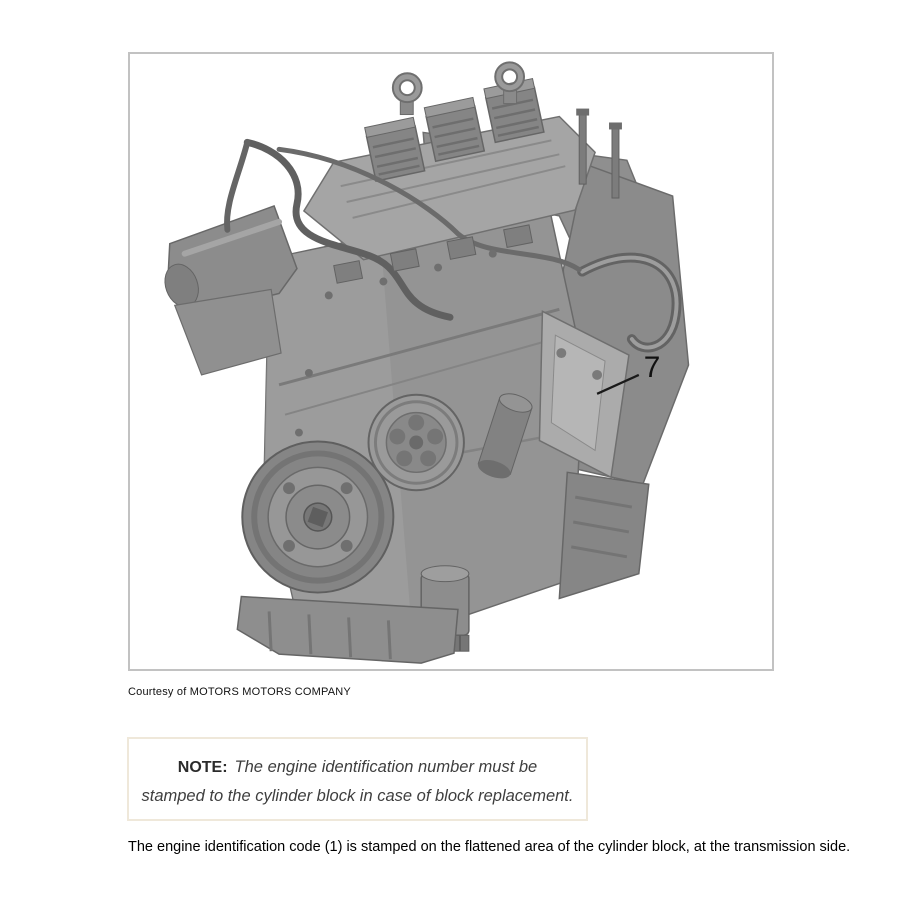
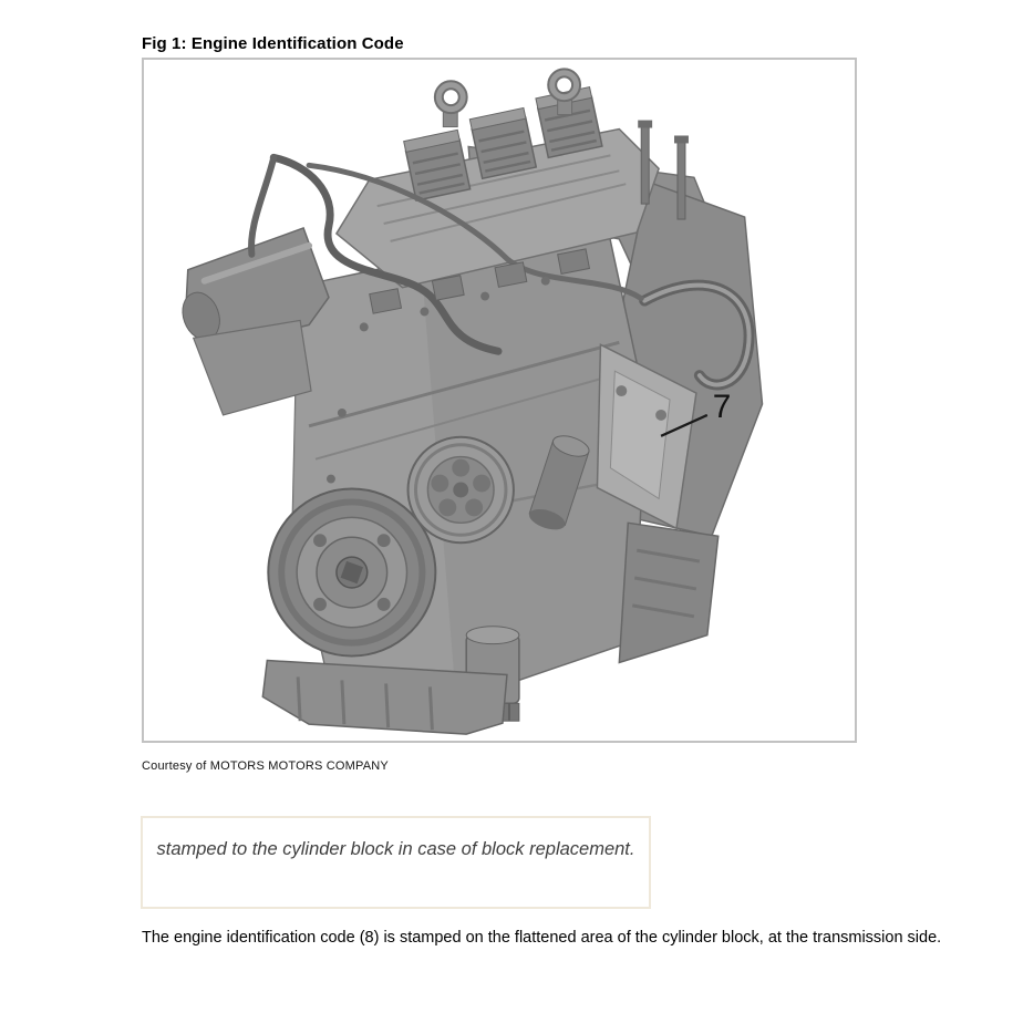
+ Fig 1: Engine Identification Code
  7
  Courtesy of MOTORS MOTORS COMPANY
- NOTE: The engine identification number must be
  stamped to the cylinder block in case of block replacement.
- The engine identification code (1) is stamped on the flattened area of the cylinder block, at the transmission side.
+ The engine identification code (8) is stamped on the flattened area of the cylinder block, at the transmission side.
